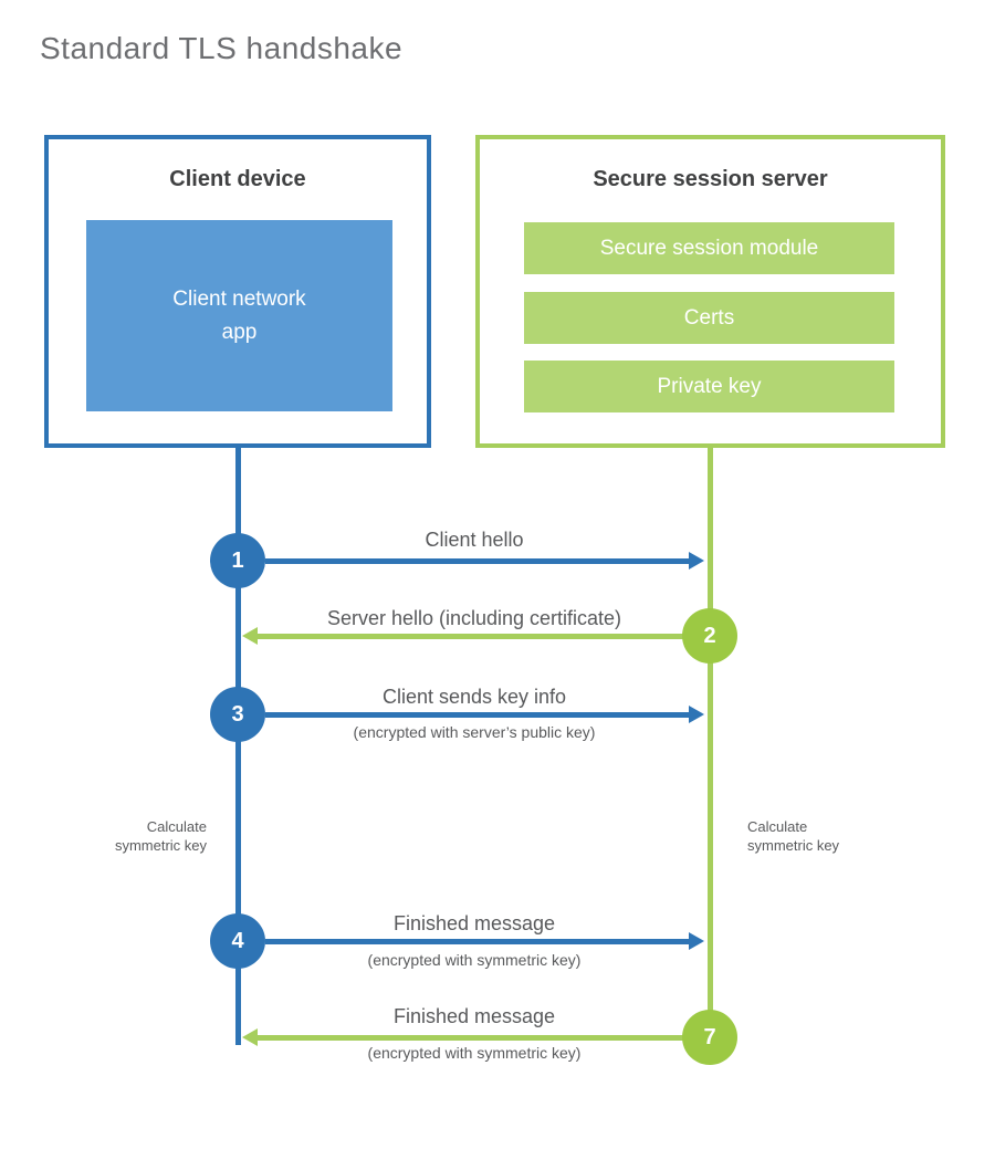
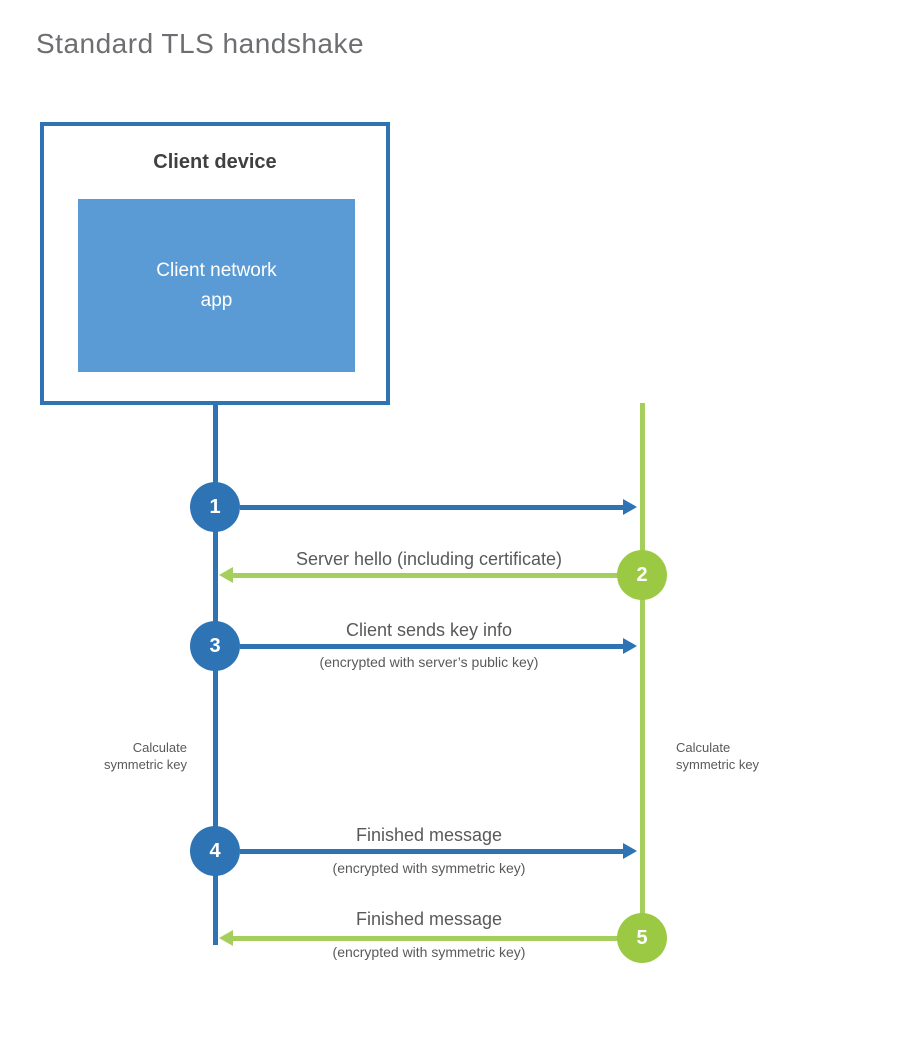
  Standard TLS handshake
  Client device
  Client network
  app
- Secure session server
- Secure session module
- Certs
- Private key
- Client hello
  1
  Server hello (including certificate)
  2
  Client sends key info
  (encrypted with server’s public key)
  3
  Calculate
  symmetric key
  Calculate
  symmetric key
  Finished message
  (encrypted with symmetric key)
  4
  Finished message
  (encrypted with symmetric key)
- 7
+ 5
